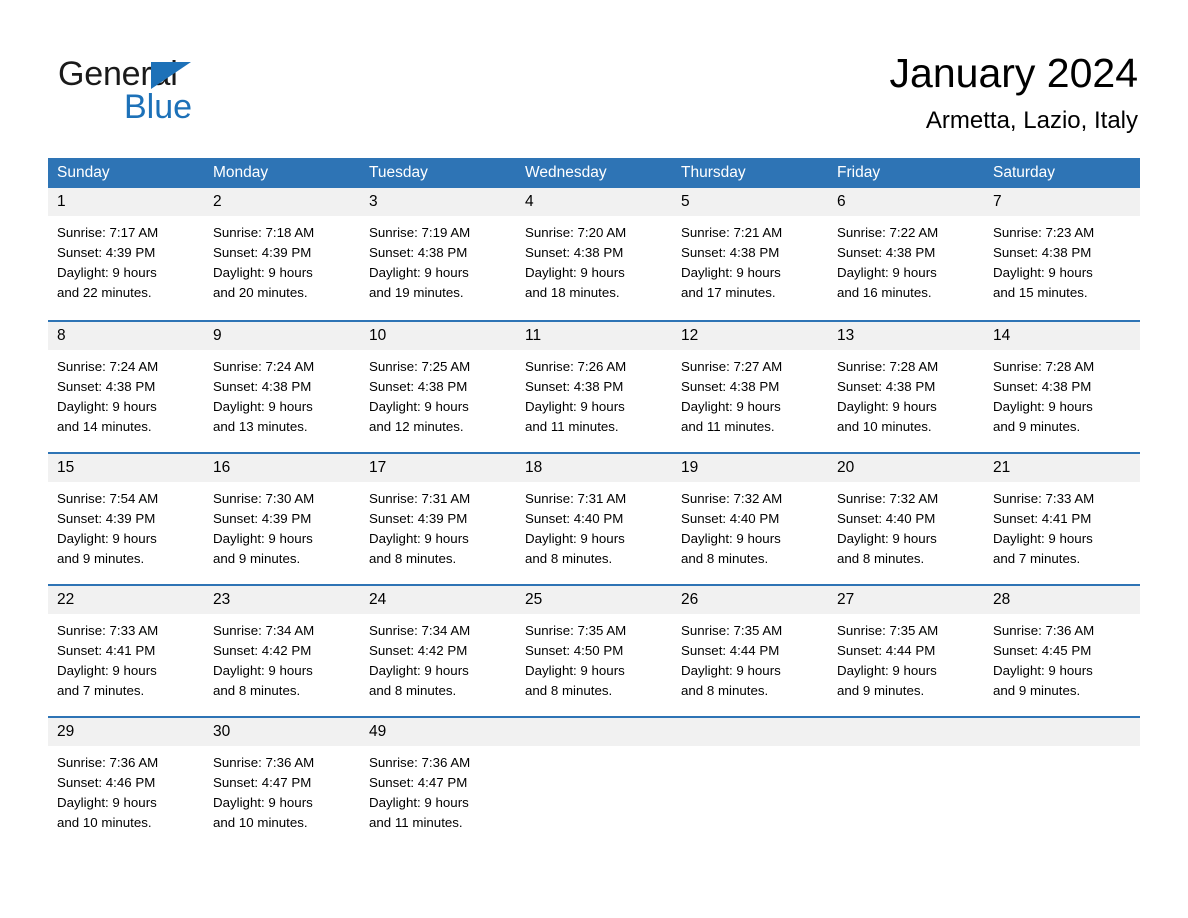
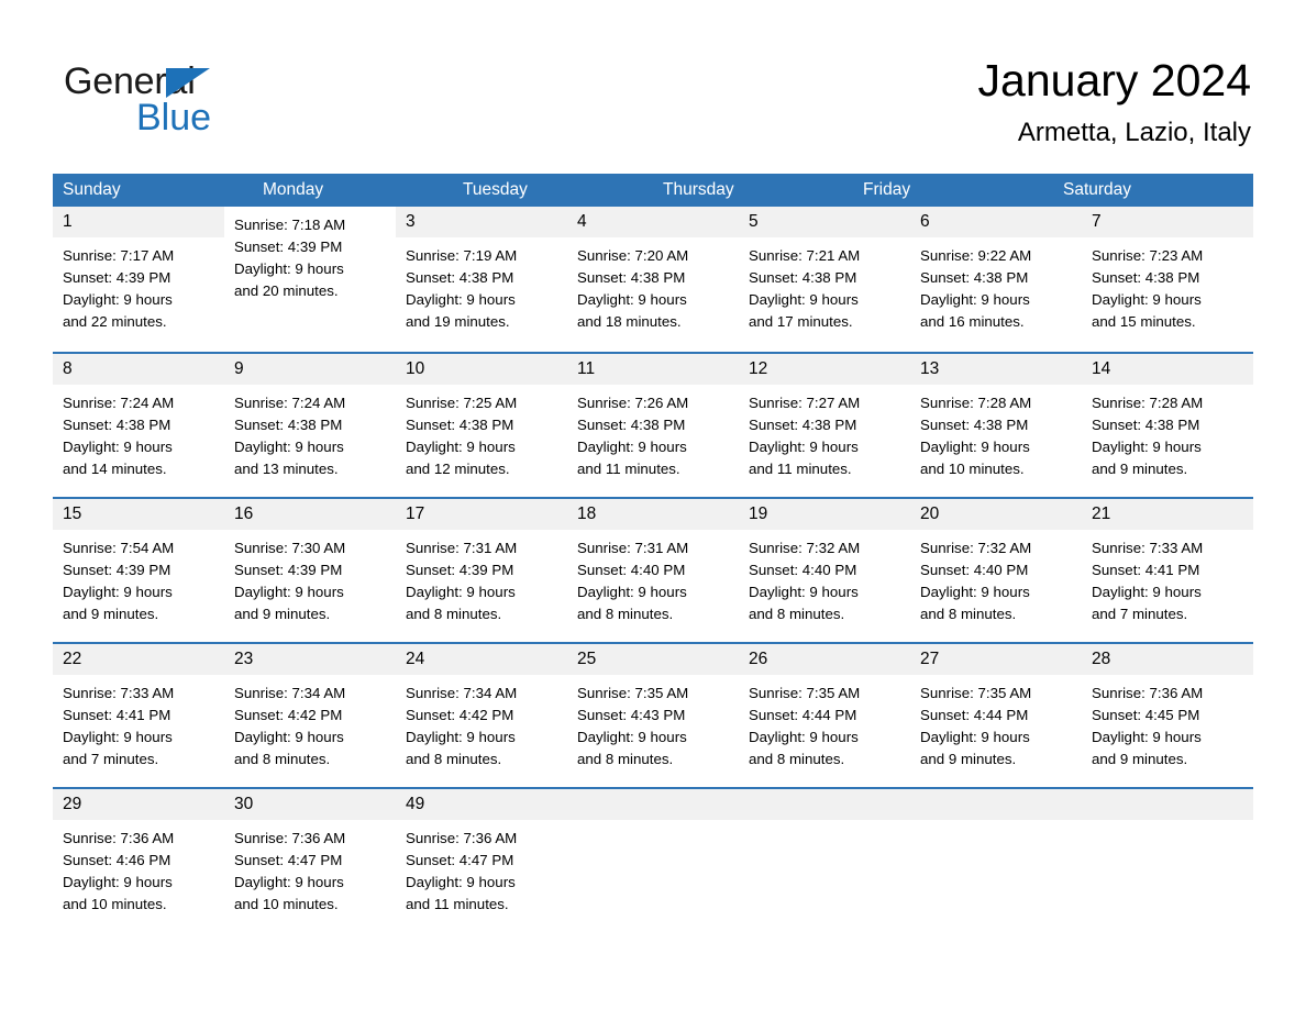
  General
  Blue
  January 2024
  Armetta, Lazio, Italy
  Sunday
  Monday
  Tuesday
- Wednesday
  Thursday
  Friday
  Saturday
  1
  Sunrise: 7:17 AM
  Sunset: 4:39 PM
  Daylight: 9 hours
  and 22 minutes.
- 2
  Sunrise: 7:18 AM
  Sunset: 4:39 PM
  Daylight: 9 hours
  and 20 minutes.
  3
  Sunrise: 7:19 AM
  Sunset: 4:38 PM
  Daylight: 9 hours
  and 19 minutes.
  4
  Sunrise: 7:20 AM
  Sunset: 4:38 PM
  Daylight: 9 hours
  and 18 minutes.
  5
  Sunrise: 7:21 AM
  Sunset: 4:38 PM
  Daylight: 9 hours
  and 17 minutes.
  6
- Sunrise: 7:22 AM
+ Sunrise: 9:22 AM
  Sunset: 4:38 PM
  Daylight: 9 hours
  and 16 minutes.
  7
  Sunrise: 7:23 AM
  Sunset: 4:38 PM
  Daylight: 9 hours
  and 15 minutes.
  8
  Sunrise: 7:24 AM
  Sunset: 4:38 PM
  Daylight: 9 hours
  and 14 minutes.
  9
  Sunrise: 7:24 AM
  Sunset: 4:38 PM
  Daylight: 9 hours
  and 13 minutes.
  10
  Sunrise: 7:25 AM
  Sunset: 4:38 PM
  Daylight: 9 hours
  and 12 minutes.
  11
  Sunrise: 7:26 AM
  Sunset: 4:38 PM
  Daylight: 9 hours
  and 11 minutes.
  12
  Sunrise: 7:27 AM
  Sunset: 4:38 PM
  Daylight: 9 hours
  and 11 minutes.
  13
  Sunrise: 7:28 AM
  Sunset: 4:38 PM
  Daylight: 9 hours
  and 10 minutes.
  14
  Sunrise: 7:28 AM
  Sunset: 4:38 PM
  Daylight: 9 hours
  and 9 minutes.
  15
  Sunrise: 7:54 AM
  Sunset: 4:39 PM
  Daylight: 9 hours
  and 9 minutes.
  16
  Sunrise: 7:30 AM
  Sunset: 4:39 PM
  Daylight: 9 hours
  and 9 minutes.
  17
  Sunrise: 7:31 AM
  Sunset: 4:39 PM
  Daylight: 9 hours
  and 8 minutes.
  18
  Sunrise: 7:31 AM
  Sunset: 4:40 PM
  Daylight: 9 hours
  and 8 minutes.
  19
  Sunrise: 7:32 AM
  Sunset: 4:40 PM
  Daylight: 9 hours
  and 8 minutes.
  20
  Sunrise: 7:32 AM
  Sunset: 4:40 PM
  Daylight: 9 hours
  and 8 minutes.
  21
  Sunrise: 7:33 AM
  Sunset: 4:41 PM
  Daylight: 9 hours
  and 7 minutes.
  22
  Sunrise: 7:33 AM
  Sunset: 4:41 PM
  Daylight: 9 hours
  and 7 minutes.
  23
  Sunrise: 7:34 AM
  Sunset: 4:42 PM
  Daylight: 9 hours
  and 8 minutes.
  24
  Sunrise: 7:34 AM
  Sunset: 4:42 PM
  Daylight: 9 hours
  and 8 minutes.
  25
  Sunrise: 7:35 AM
- Sunset: 4:50 PM
+ Sunset: 4:43 PM
  Daylight: 9 hours
  and 8 minutes.
  26
  Sunrise: 7:35 AM
  Sunset: 4:44 PM
  Daylight: 9 hours
  and 8 minutes.
  27
  Sunrise: 7:35 AM
  Sunset: 4:44 PM
  Daylight: 9 hours
  and 9 minutes.
  28
  Sunrise: 7:36 AM
  Sunset: 4:45 PM
  Daylight: 9 hours
  and 9 minutes.
  29
  Sunrise: 7:36 AM
  Sunset: 4:46 PM
  Daylight: 9 hours
  and 10 minutes.
  30
  Sunrise: 7:36 AM
  Sunset: 4:47 PM
  Daylight: 9 hours
  and 10 minutes.
  49
  Sunrise: 7:36 AM
  Sunset: 4:47 PM
  Daylight: 9 hours
  and 11 minutes.
